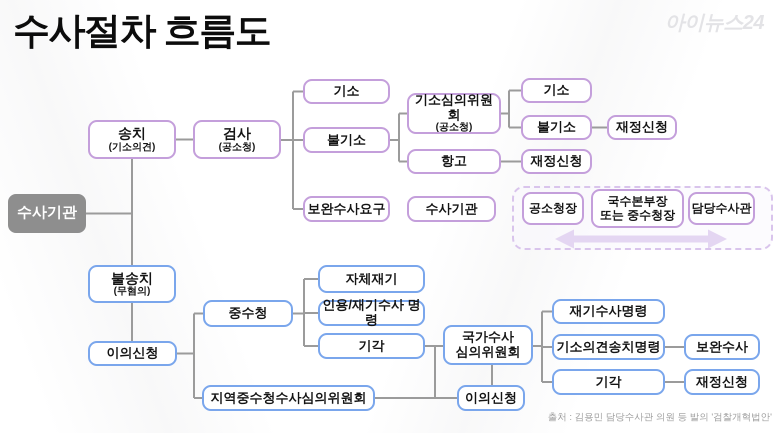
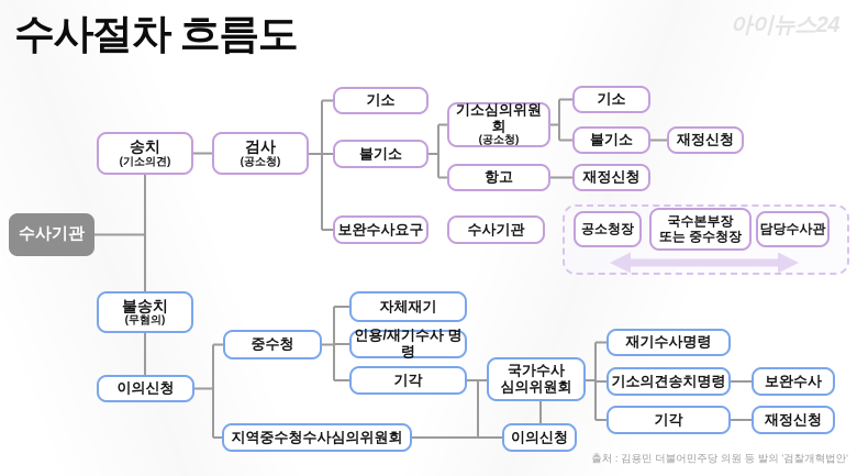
  수사절차 흐름도
  아이뉴스24
  수사기관
  송치
  (기소의견)
  검사
  (공소청)
  기소
  불기소
  보완수사요구
  수사기관
  기소심의위원회
  (공소청)
  항고
  기소
  불기소
  재정신청
  재정신청
  공소청장
  국수본부장
  또는 중수청장
  담당수사관
  불송치
  (무혐의)
  이의신청
  중수청
  자체재기
  인용/재기수사 명령
  기각
  국가수사
  심의위원회
  지역중수청수사심의위원회
  이의신청
  재기수사명령
  기소의견송치명령
  보완수사
  기각
  재정신청
- 출처 : 김용민 담당수사관 의원 등 발의 '검찰개혁법안'
+ 출처 : 김용민 더불어민주당 의원 등 발의 '검찰개혁법안'
